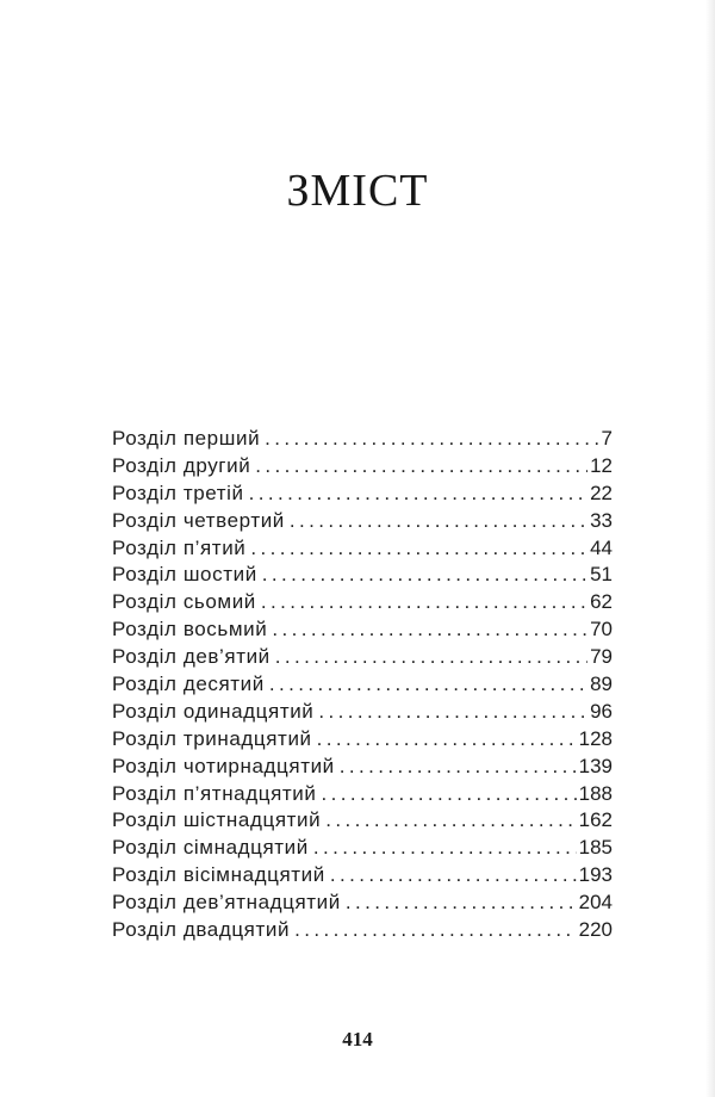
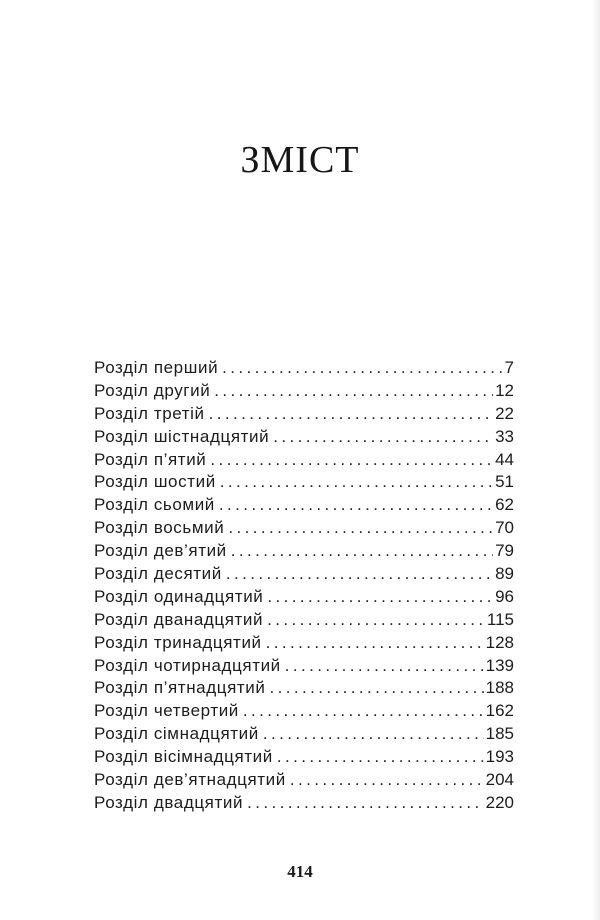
  ЗМІСТ
  Розділ перший
  7
  Розділ другий
  12
  Розділ третій
  22
- Розділ четвертий
+ Розділ шістнадцятий
  33
  Розділ п’ятий
  44
  Розділ шостий
  51
  Розділ сьомий
  62
  Розділ восьмий
  70
  Розділ дев’ятий
  79
  Розділ десятий
  89
  Розділ одинадцятий
  96
+ Розділ дванадцятий
+ 115
  Розділ тринадцятий
  128
  Розділ чотирнадцятий
  139
  Розділ п’ятнадцятий
  188
- Розділ шістнадцятий
+ Розділ четвертий
  162
  Розділ сімнадцятий
  185
  Розділ вісімнадцятий
  193
  Розділ дев’ятнадцятий
  204
  Розділ двадцятий
  220
  414
